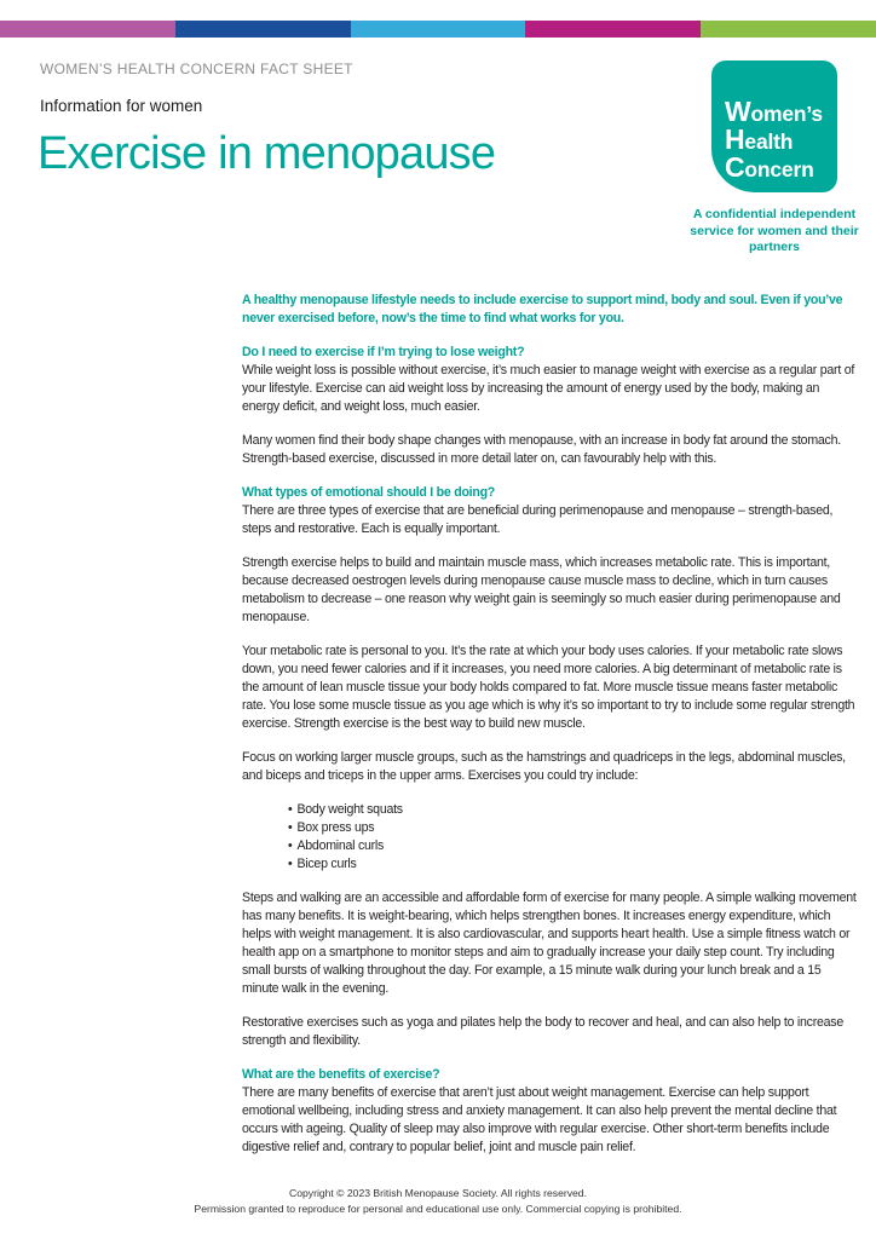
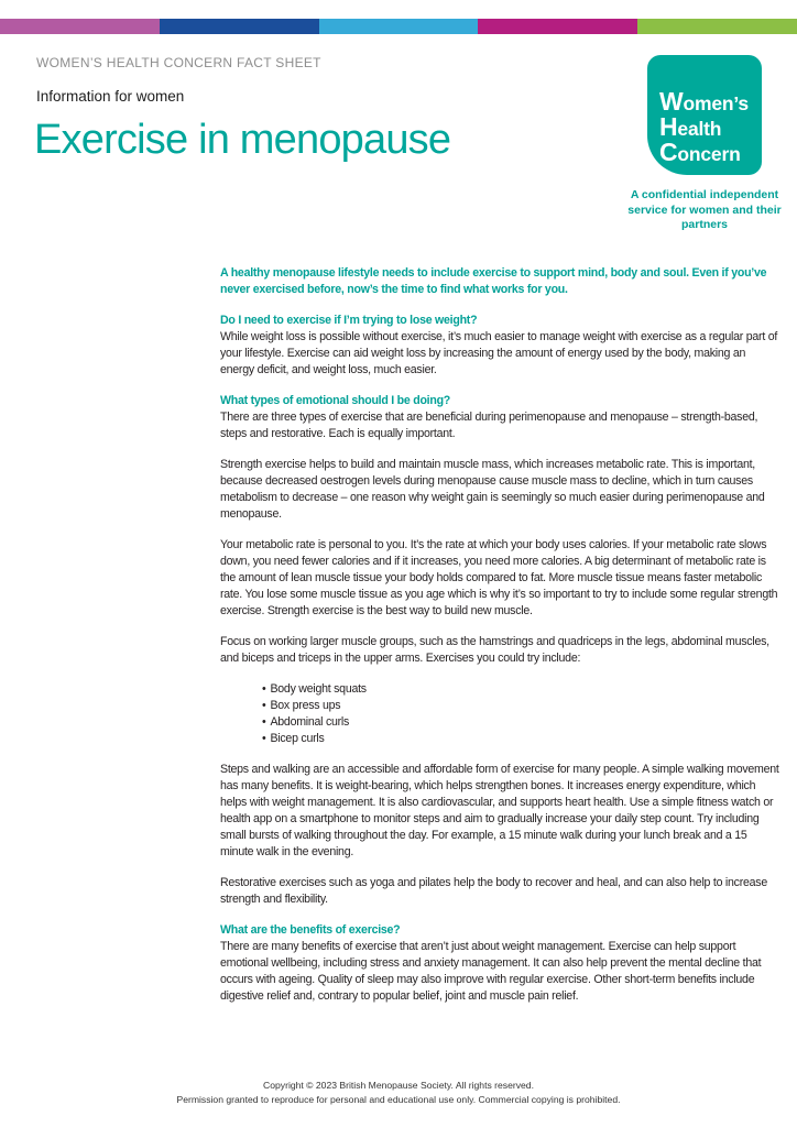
  WOMEN’S HEALTH CONCERN FACT SHEET
  Information for women
  Exercise in menopause
  Women’s
  Health
  Concern
  A confidential independent service for women and their partners
  A healthy menopause lifestyle needs to include exercise to support mind, body and soul. Even if you’ve never exercised before, now’s the time to find what works for you.
  Do I need to exercise if I’m trying to lose weight?
  While weight loss is possible without exercise, it’s much easier to manage weight with exercise as a regular part of your lifestyle. Exercise can aid weight loss by increasing the amount of energy used by the body, making an energy deficit, and weight loss, much easier.
- Many women find their body shape changes with menopause, with an increase in body fat around the stomach. Strength-based exercise, discussed in more detail later on, can favourably help with this.
  What types of emotional should I be doing?
  There are three types of exercise that are beneficial during perimenopause and menopause – strength-based, steps and restorative. Each is equally important.
  Strength exercise helps to build and maintain muscle mass, which increases metabolic rate. This is important, because decreased oestrogen levels during menopause cause muscle mass to decline, which in turn causes metabolism to decrease – one reason why weight gain is seemingly so much easier during perimenopause and menopause.
  Your metabolic rate is personal to you. It’s the rate at which your body uses calories. If your metabolic rate slows down, you need fewer calories and if it increases, you need more calories. A big determinant of metabolic rate is the amount of lean muscle tissue your body holds compared to fat. More muscle tissue means faster metabolic rate. You lose some muscle tissue as you age which is why it’s so important to try to include some regular strength exercise. Strength exercise is the best way to build new muscle.
  Focus on working larger muscle groups, such as the hamstrings and quadriceps in the legs, abdominal muscles, and biceps and triceps in the upper arms. Exercises you could try include:
  • Body weight squats
  • Box press ups
  • Abdominal curls
  • Bicep curls
  Steps and walking are an accessible and affordable form of exercise for many people. A simple walking movement has many benefits. It is weight-bearing, which helps strengthen bones. It increases energy expenditure, which helps with weight management. It is also cardiovascular, and supports heart health. Use a simple fitness watch or health app on a smartphone to monitor steps and aim to gradually increase your daily step count. Try including small bursts of walking throughout the day. For example, a 15 minute walk during your lunch break and a 15 minute walk in the evening.
  Restorative exercises such as yoga and pilates help the body to recover and heal, and can also help to increase strength and flexibility.
  What are the benefits of exercise?
  There are many benefits of exercise that aren’t just about weight management. Exercise can help support emotional wellbeing, including stress and anxiety management. It can also help prevent the mental decline that occurs with ageing. Quality of sleep may also improve with regular exercise. Other short-term benefits include digestive relief and, contrary to popular belief, joint and muscle pain relief.
  Copyright © 2023 British Menopause Society. All rights reserved.
  Permission granted to reproduce for personal and educational use only. Commercial copying is prohibited.
